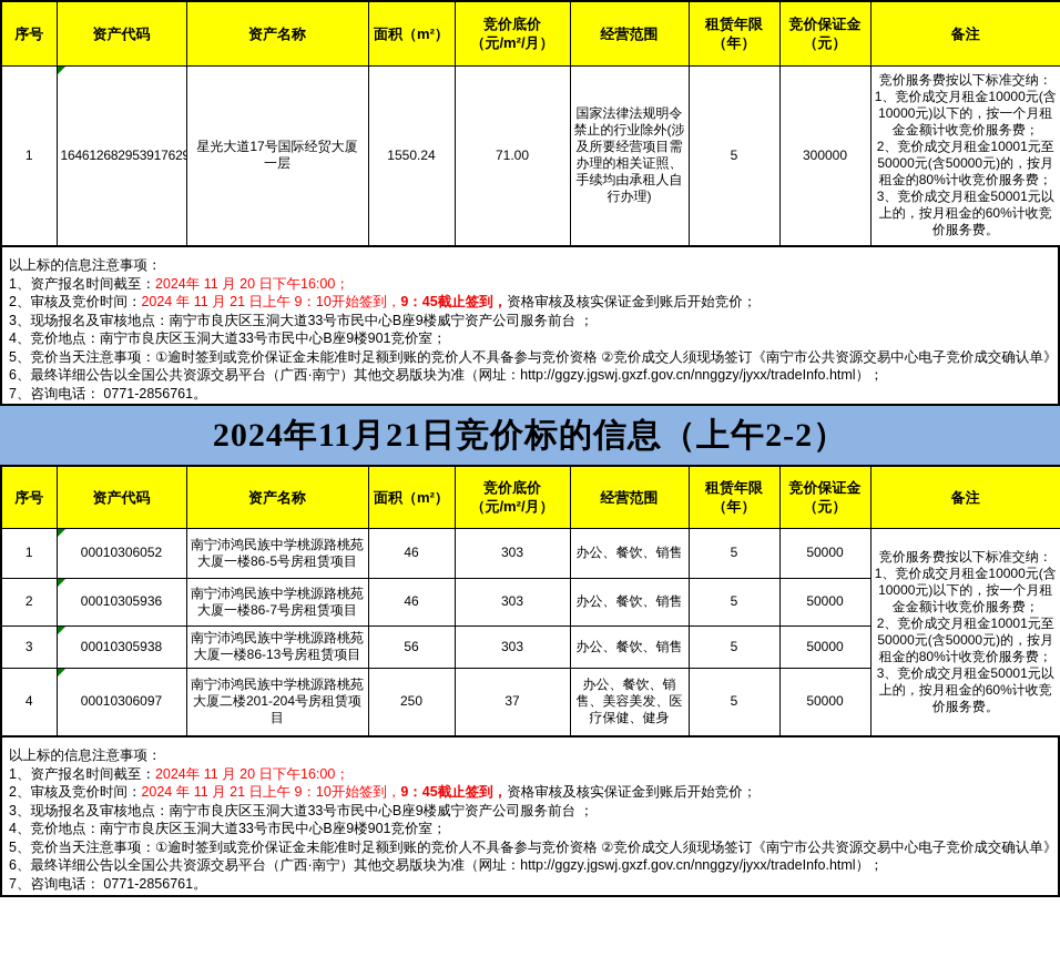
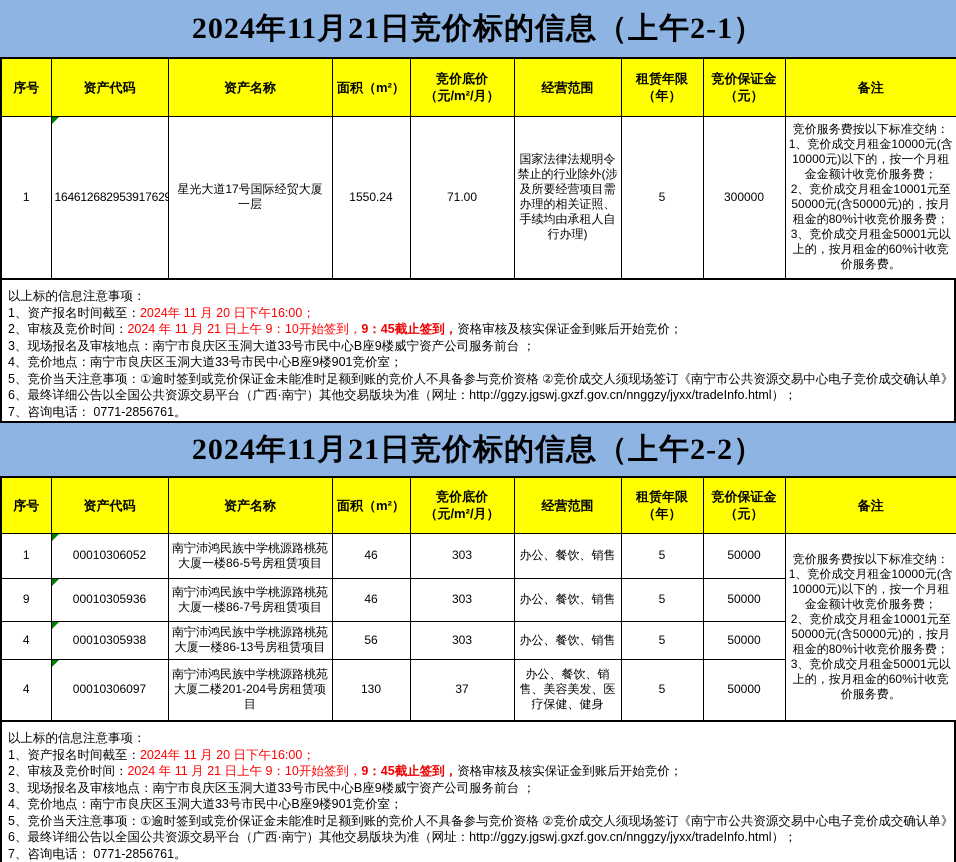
+ 2024年11月21日竞价标的信息（上午2-1）
  序号	资产代码	资产名称	面积（m²）	竞价底价 （元/m²/月）	经营范围	租赁年限 （年）	竞价保证金 （元）	备注
  1	16461268295391762	星光大道17号国际经贸大厦一层	1550.24	71.00	国家法律法规明令禁止的行业除外(涉及所要经营项目需办理的相关证照、手续均由承租人自行办理)	5	300000	竞价服务费按以下标准交纳： 1、竞价成交月租金10000元(含10000元)以下的，按一个月租金金额计收竞价服务费； 2、竞价成交月租金10001元至50000元(含50000元)的，按月租金的80%计收竞价服务费； 3、竞价成交月租金50001元以上的，按月租金的60%计收竞价服务费。
  以上标的信息注意事项：
  1、资产报名时间截至：2024年 11 月 20 日下午16:00；
  2、审核及竞价时间：2024 年 11 月 21 日上午 9：10开始签到，9：45截止签到，资格审核及核实保证金到账后开始竞价；
  3、现场报名及审核地点：南宁市良庆区玉洞大道33号市民中心B座9楼威宁资产公司服务前台 ；
  4、竞价地点：南宁市良庆区玉洞大道33号市民中心B座9楼901竞价室；
  5、竞价当天注意事项：①逾时签到或竞价保证金未能准时足额到账的竞价人不具备参与竞价资格 ②竞价成交人须现场签订《南宁市公共资源交易中心电子竞价成交确认单》
  6、最终详细公告以全国公共资源交易平台（广西·南宁）其他交易版块为准（网址：http://ggzy.jgswj.gxzf.gov.cn/nnggzy/jyxx/tradeInfo.html）；
  7、咨询电话： 0771-2856761。
  2024年11月21日竞价标的信息（上午2-2）
  序号	资产代码	资产名称	面积（m²）	竞价底价 （元/m²/月）	经营范围	租赁年限 （年）	竞价保证金 （元）	备注
  1	00010306052	南宁沛鸿民族中学桃源路桃苑大厦一楼86-5号房租赁项目	46	303	办公、餐饮、销售	5	50000	竞价服务费按以下标准交纳： 1、竞价成交月租金10000元(含10000元)以下的，按一个月租金金额计收竞价服务费； 2、竞价成交月租金10001元至50000元(含50000元)的，按月租金的80%计收竞价服务费； 3、竞价成交月租金50001元以上的，按月租金的60%计收竞价服务费。
- 2	00010305936	南宁沛鸿民族中学桃源路桃苑大厦一楼86-7号房租赁项目	46	303	办公、餐饮、销售	5	50000
+ 9	00010305936	南宁沛鸿民族中学桃源路桃苑大厦一楼86-7号房租赁项目	46	303	办公、餐饮、销售	5	50000
- 3	00010305938	南宁沛鸿民族中学桃源路桃苑大厦一楼86-13号房租赁项目	56	303	办公、餐饮、销售	5	50000
+ 4	00010305938	南宁沛鸿民族中学桃源路桃苑大厦一楼86-13号房租赁项目	56	303	办公、餐饮、销售	5	50000
- 4	00010306097	南宁沛鸿民族中学桃源路桃苑大厦二楼201-204号房租赁项目	250	37	办公、餐饮、销售、美容美发、医疗保健、健身	5	50000
+ 4	00010306097	南宁沛鸿民族中学桃源路桃苑大厦二楼201-204号房租赁项目	130	37	办公、餐饮、销售、美容美发、医疗保健、健身	5	50000
  以上标的信息注意事项：
  1、资产报名时间截至：2024年 11 月 20 日下午16:00；
  2、审核及竞价时间：2024 年 11 月 21 日上午 9：10开始签到，9：45截止签到，资格审核及核实保证金到账后开始竞价；
  3、现场报名及审核地点：南宁市良庆区玉洞大道33号市民中心B座9楼威宁资产公司服务前台 ；
  4、竞价地点：南宁市良庆区玉洞大道33号市民中心B座9楼901竞价室；
  5、竞价当天注意事项：①逾时签到或竞价保证金未能准时足额到账的竞价人不具备参与竞价资格 ②竞价成交人须现场签订《南宁市公共资源交易中心电子竞价成交确认单》
  6、最终详细公告以全国公共资源交易平台（广西·南宁）其他交易版块为准（网址：http://ggzy.jgswj.gxzf.gov.cn/nnggzy/jyxx/tradeInfo.html）；
  7、咨询电话： 0771-2856761。
